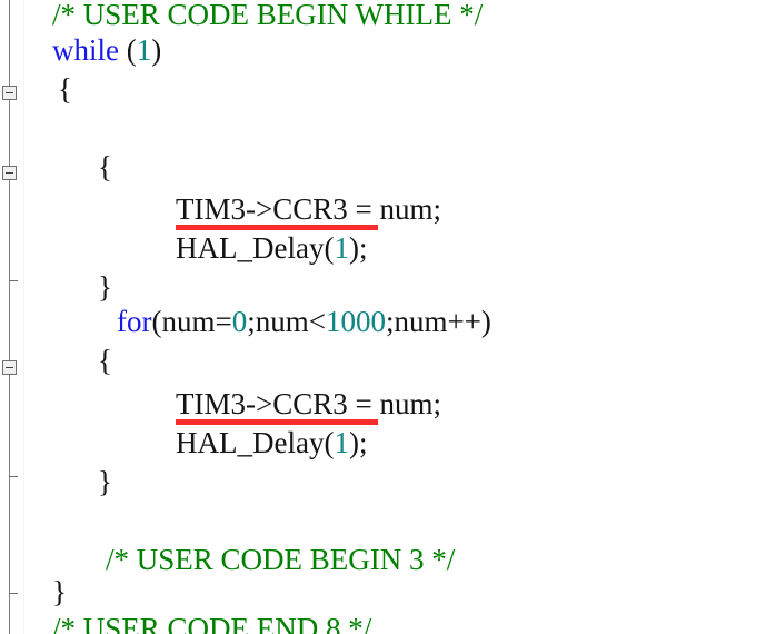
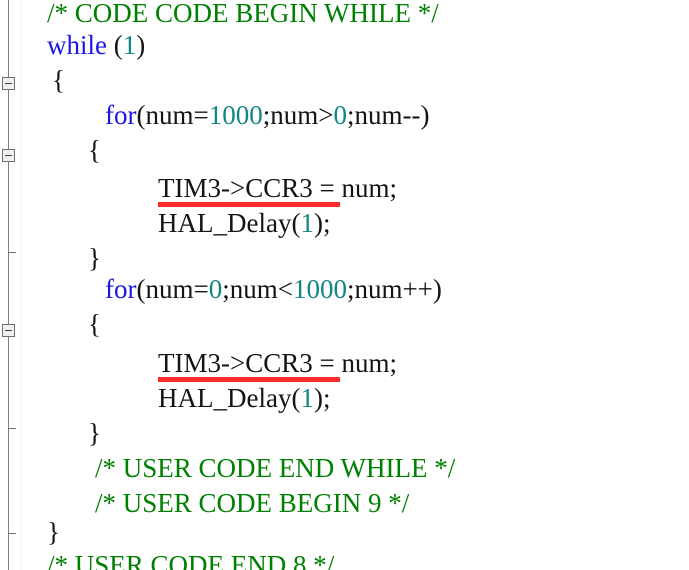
- /* USER CODE BEGIN WHILE */
+ /* CODE CODE BEGIN WHILE */
  while (1)
  {
+ for(num=1000;num>0;num--)
  {
  TIM3->CCR3 = num;
  HAL_Delay(1);
  }
  for(num=0;num<1000;num++)
  {
  TIM3->CCR3 = num;
  HAL_Delay(1);
  }
+ /* USER CODE END WHILE */
- /* USER CODE BEGIN 3 */
+ /* USER CODE BEGIN 9 */
  }
  /* USER CODE END 8 */
